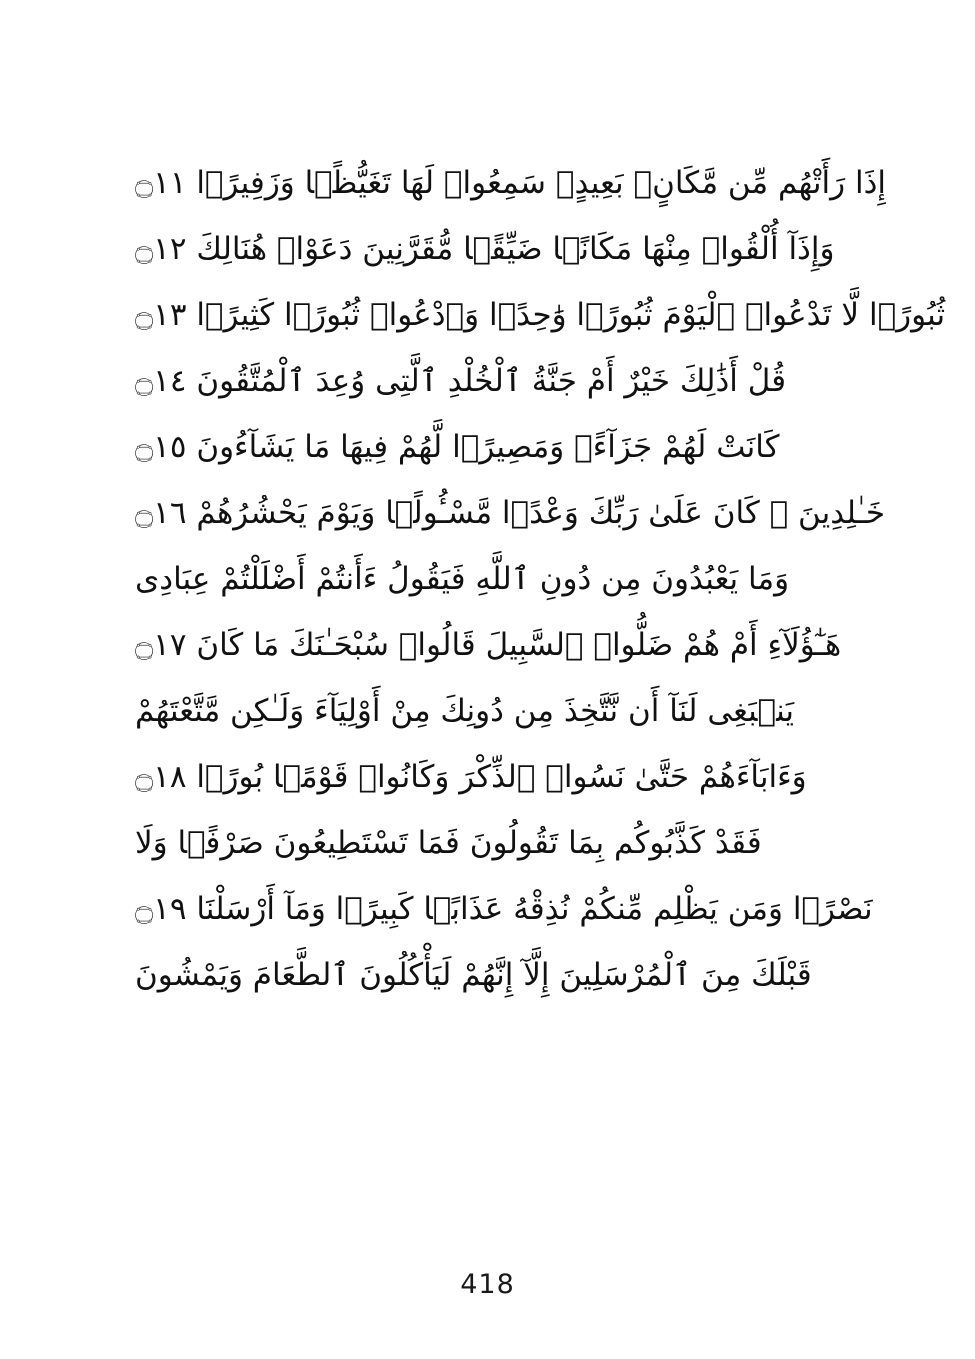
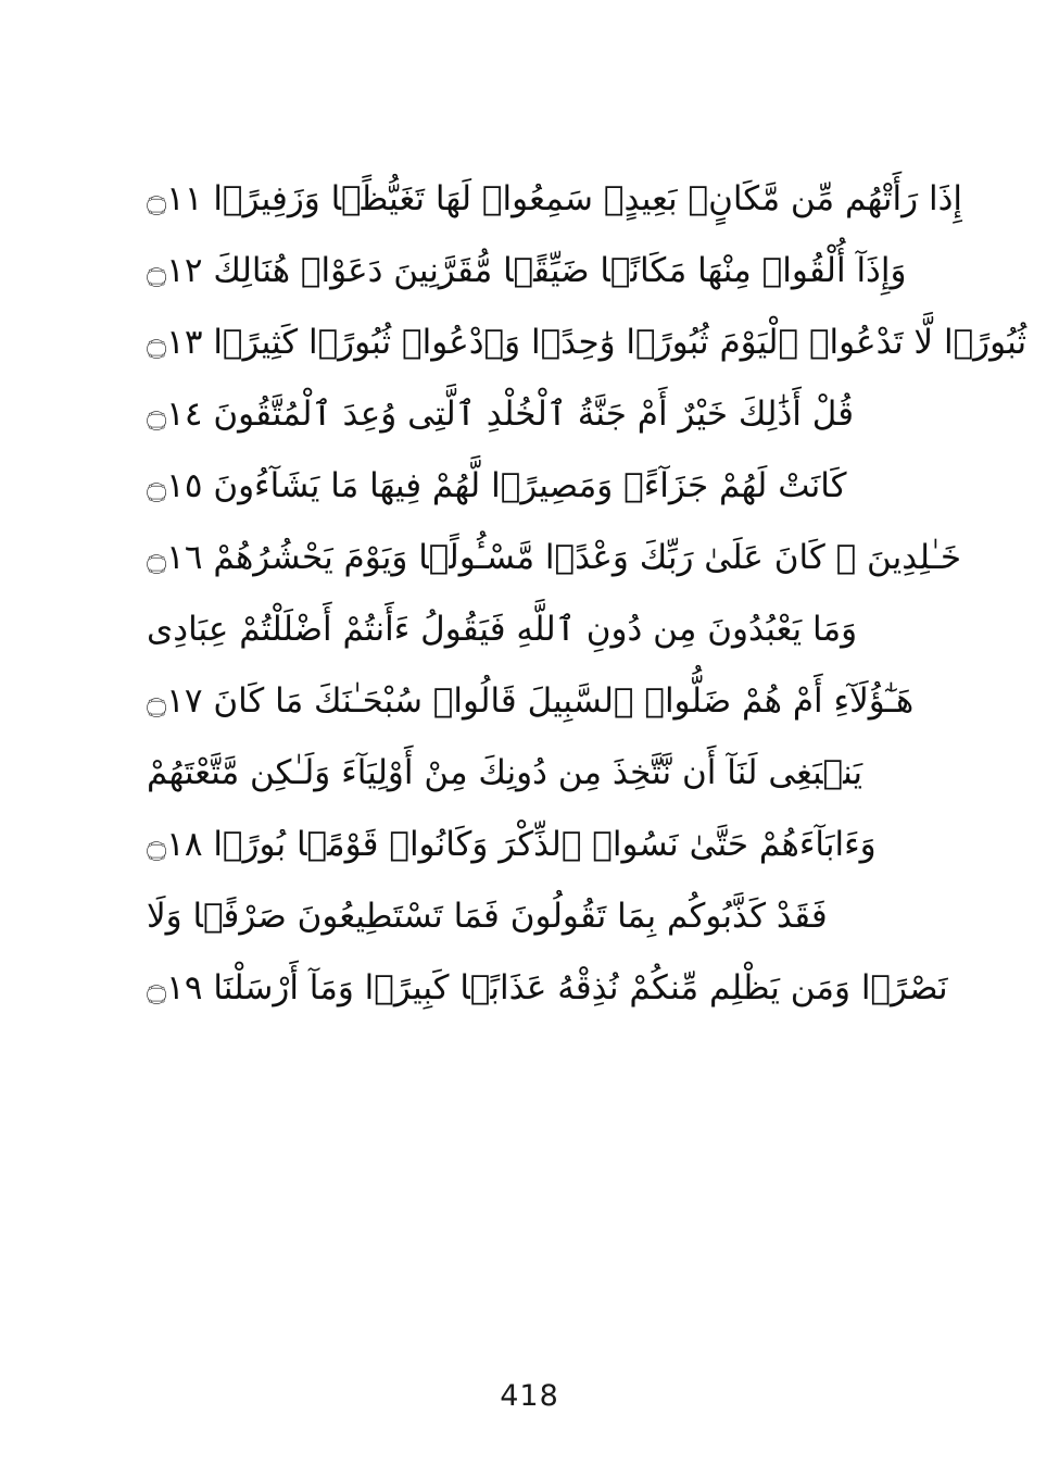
  إِذَا رَأَتْهُم مِّن مَّكَانٍۭ بَعِيدٍۢ سَمِعُوا۟ لَهَا تَغَيُّظًۭا وَزَفِيرًۭا ۝١١
  وَإِذَآ أُلْقُوا۟ مِنْهَا مَكَانًۭا ضَيِّقًۭا مُّقَرَّنِينَ دَعَوْا۟ هُنَالِكَ ۝١٢
  ثُبُورًۭا لَّا تَدْعُوا۟ ٱلْيَوْمَ ثُبُورًۭا وَٰحِدًۭا وَٱدْعُوا۟ ثُبُورًۭا كَثِيرًۭا ۝١٣
  قُلْ أَذَٰلِكَ خَيْرٌ أَمْ جَنَّةُ ٱلْخُلْدِ ٱلَّتِى وُعِدَ ٱلْمُتَّقُونَ ۝١٤
  كَانَتْ لَهُمْ جَزَآءًۭ وَمَصِيرًۭا لَّهُمْ فِيهَا مَا يَشَآءُونَ ۝١٥
  خَـٰلِدِينَ ۚ كَانَ عَلَىٰ رَبِّكَ وَعْدًۭا مَّسْـُٔولًۭا وَيَوْمَ يَحْشُرُهُمْ ۝١٦
  وَمَا يَعْبُدُونَ مِن دُونِ ٱللَّهِ فَيَقُولُ ءَأَنتُمْ أَضْلَلْتُمْ عِبَادِى
  هَـٰٓؤُلَآءِ أَمْ هُمْ ضَلُّوا۟ ٱلسَّبِيلَ قَالُوا۟ سُبْحَـٰنَكَ مَا كَانَ ۝١٧
  يَنۢبَغِى لَنَآ أَن نَّتَّخِذَ مِن دُونِكَ مِنْ أَوْلِيَآءَ وَلَـٰكِن مَّتَّعْتَهُمْ
  وَءَابَآءَهُمْ حَتَّىٰ نَسُوا۟ ٱلذِّكْرَ وَكَانُوا۟ قَوْمًۢا بُورًۭا ۝١٨
  فَقَدْ كَذَّبُوكُم بِمَا تَقُولُونَ فَمَا تَسْتَطِيعُونَ صَرْفًۭا وَلَا
  نَصْرًۭا وَمَن يَظْلِم مِّنكُمْ نُذِقْهُ عَذَابًۭا كَبِيرًۭا وَمَآ أَرْسَلْنَا ۝١٩
- قَبْلَكَ مِنَ ٱلْمُرْسَلِينَ إِلَّآ إِنَّهُمْ لَيَأْكُلُونَ ٱلطَّعَامَ وَيَمْشُونَ
  418
